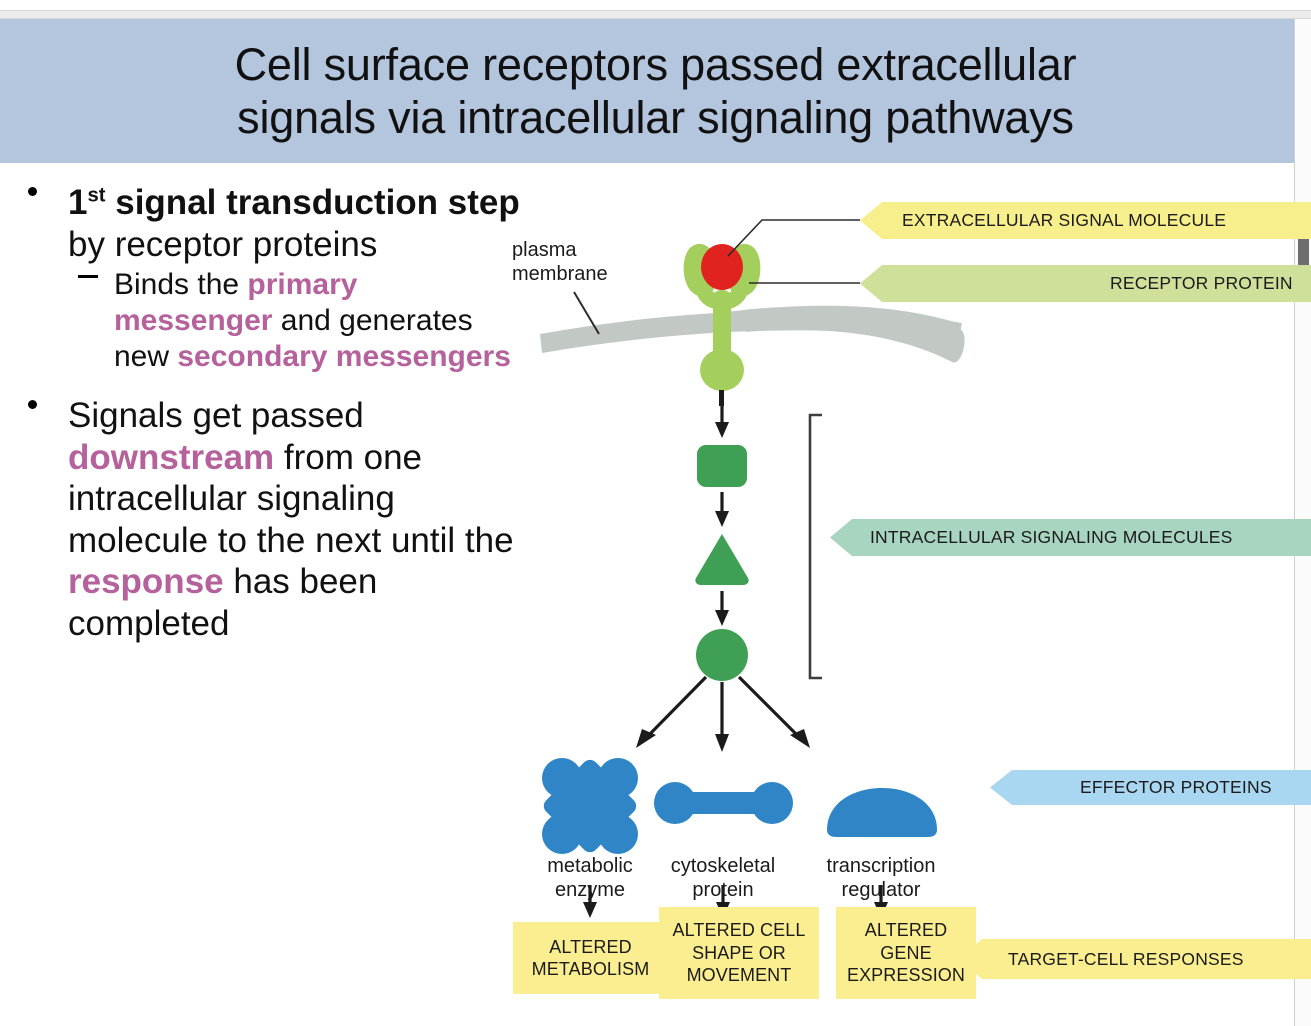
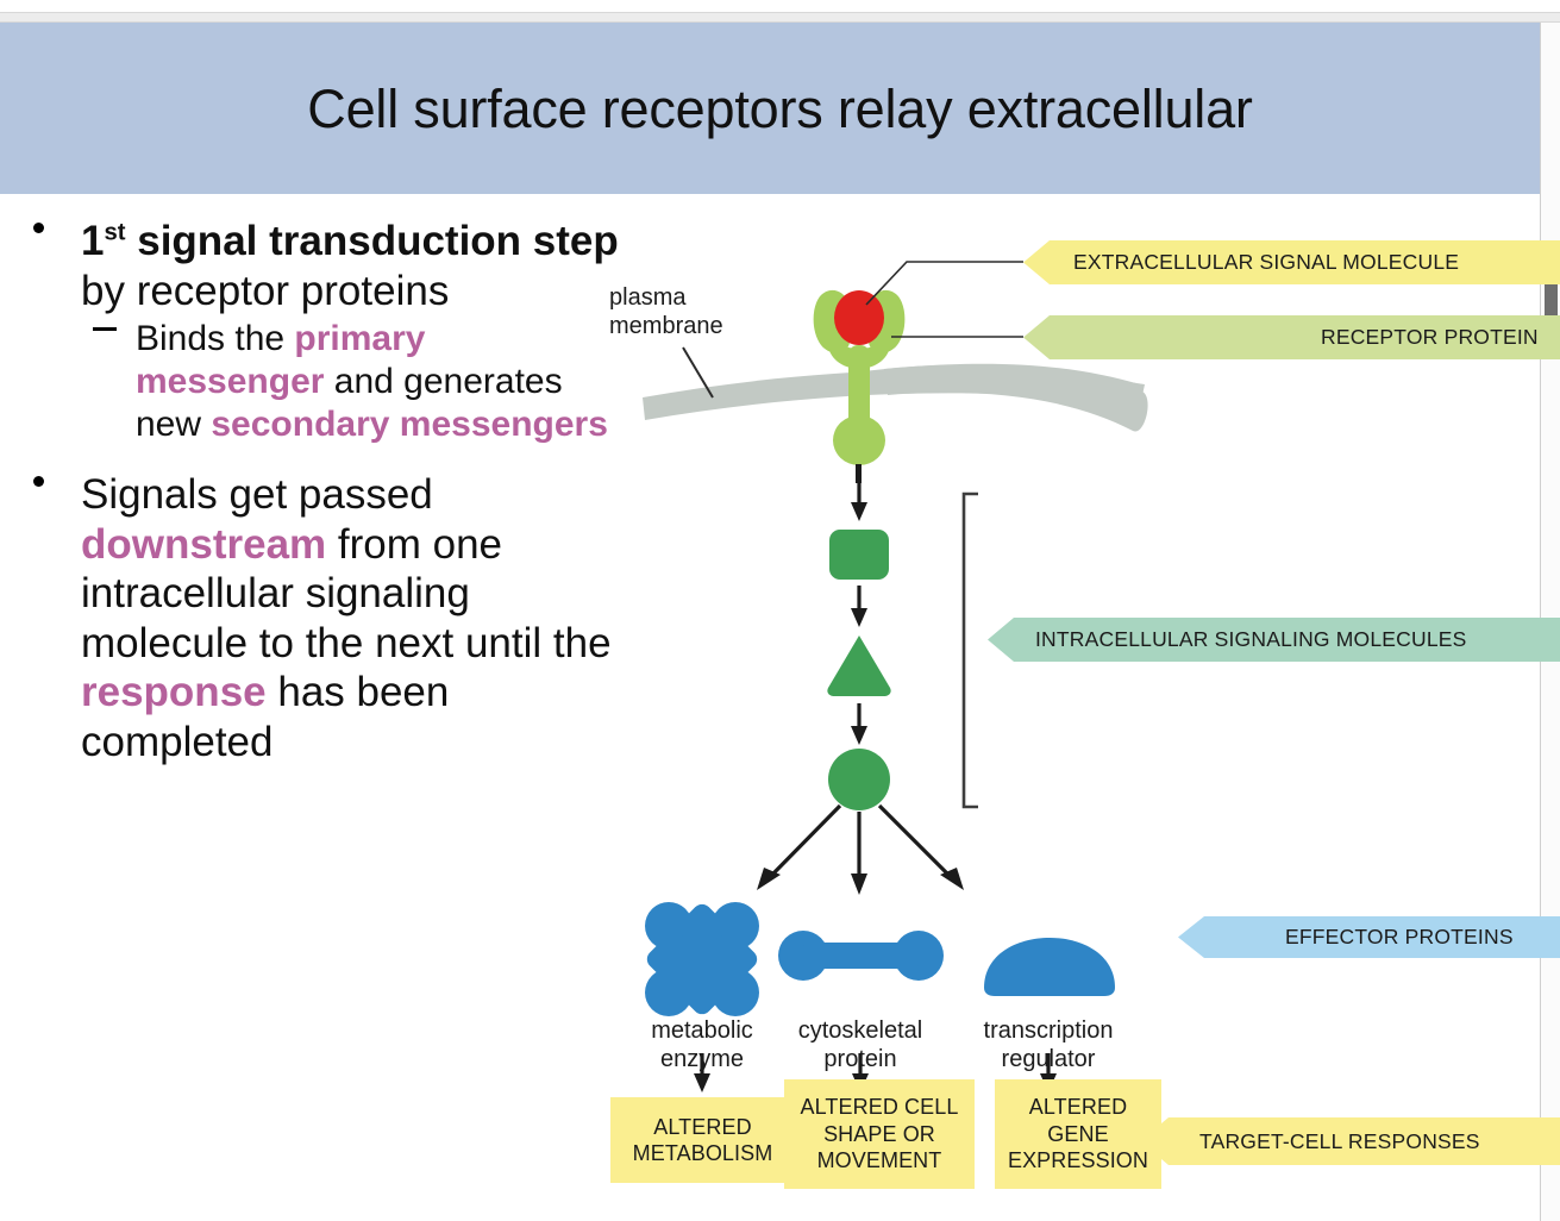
- Cell surface receptors passed extracellular
+ Cell surface receptors relay extracellular
- signals via intracellular signaling pathways
  1st signal transduction step by receptor proteins
  Binds the primary messenger and generates new secondary messengers
  Signals get passed downstream from one intracellular signaling molecule to the next until the response has been completed
  plasma
  membrane
  EXTRACELLULAR SIGNAL MOLECULE
  RECEPTOR PROTEIN
  INTRACELLULAR SIGNALING MOLECULES
  EFFECTOR PROTEINS
  TARGET-CELL RESPONSES
  metabolic
  enzyme
  cytoskeletal
  protein
  transcription
  regulator
  ALTERED
  METABOLISM
  ALTERED CELL
  SHAPE OR
  MOVEMENT
  ALTERED
  GENE
  EXPRESSION
